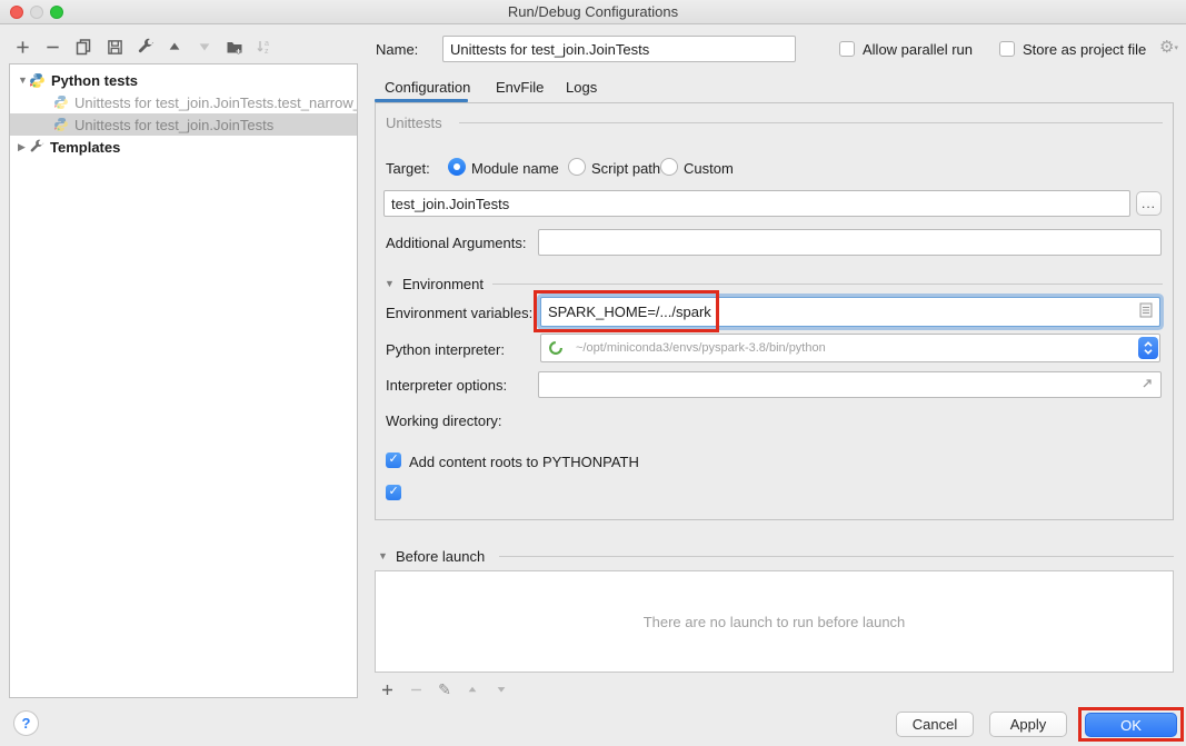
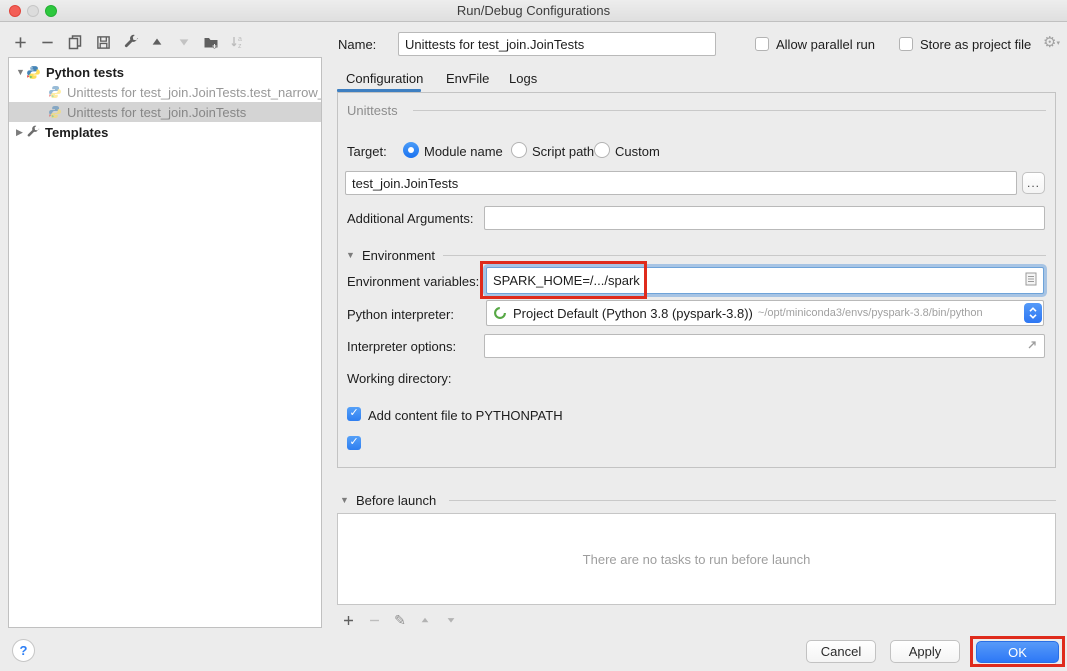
  Run/Debug Configurations
  ▼
  Python tests
  Unittests for test_join.JoinTests.test_narrow
  Unittests for test_join.JoinTests
  ▶
  Templates
  Name:
  Unittests for test_join.JoinTests
  Allow parallel run
  Store as project file
  Configuration
  EnvFile
  Logs
  Unittests
  Target:
  Module name
  Script path
  Custom
  test_join.JoinTests
  ...
  Additional Arguments:
  ▼
  Environment
  Environment variables:
  SPARK_HOME=/.../spark
  Python interpreter:
+ Project Default (Python 3.8 (pyspark-3.8))
  ~/opt/miniconda3/envs/pyspark-3.8/bin/python
  Interpreter options:
  Working directory:
- Add content roots to PYTHONPATH
+ Add content file to PYTHONPATH
  ▼
  Before launch
- There are no launch to run before launch
+ There are no tasks to run before launch
  ✎
  ?
  Cancel
  Apply
  OK
